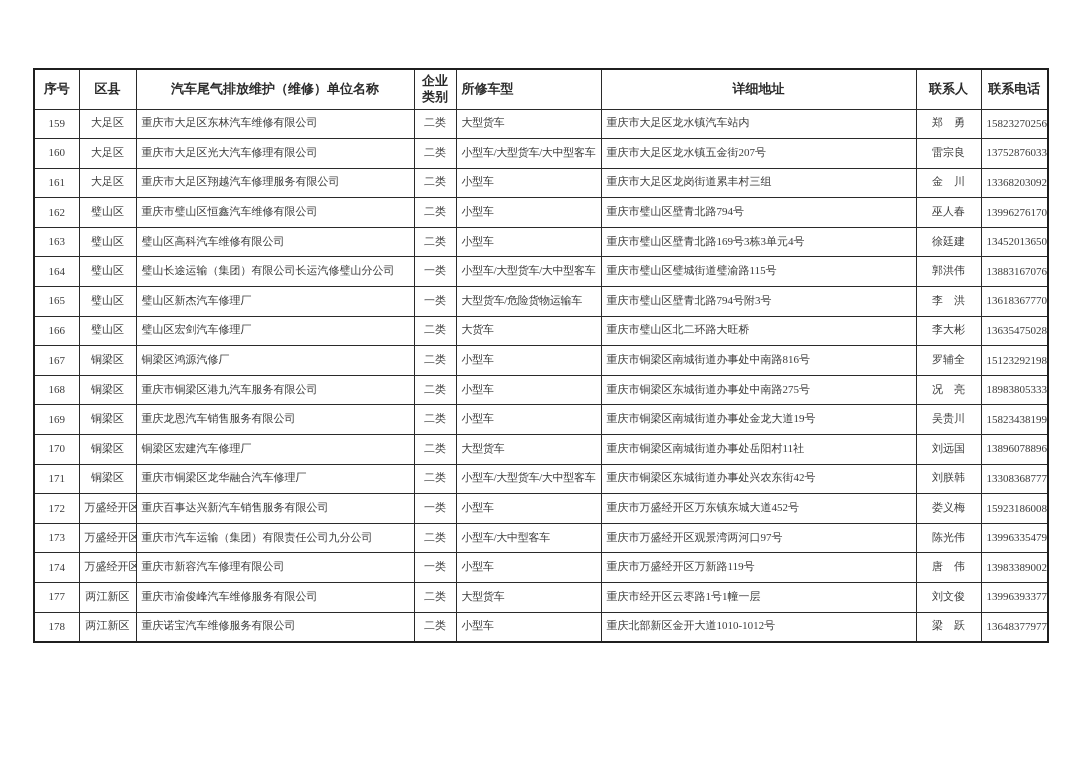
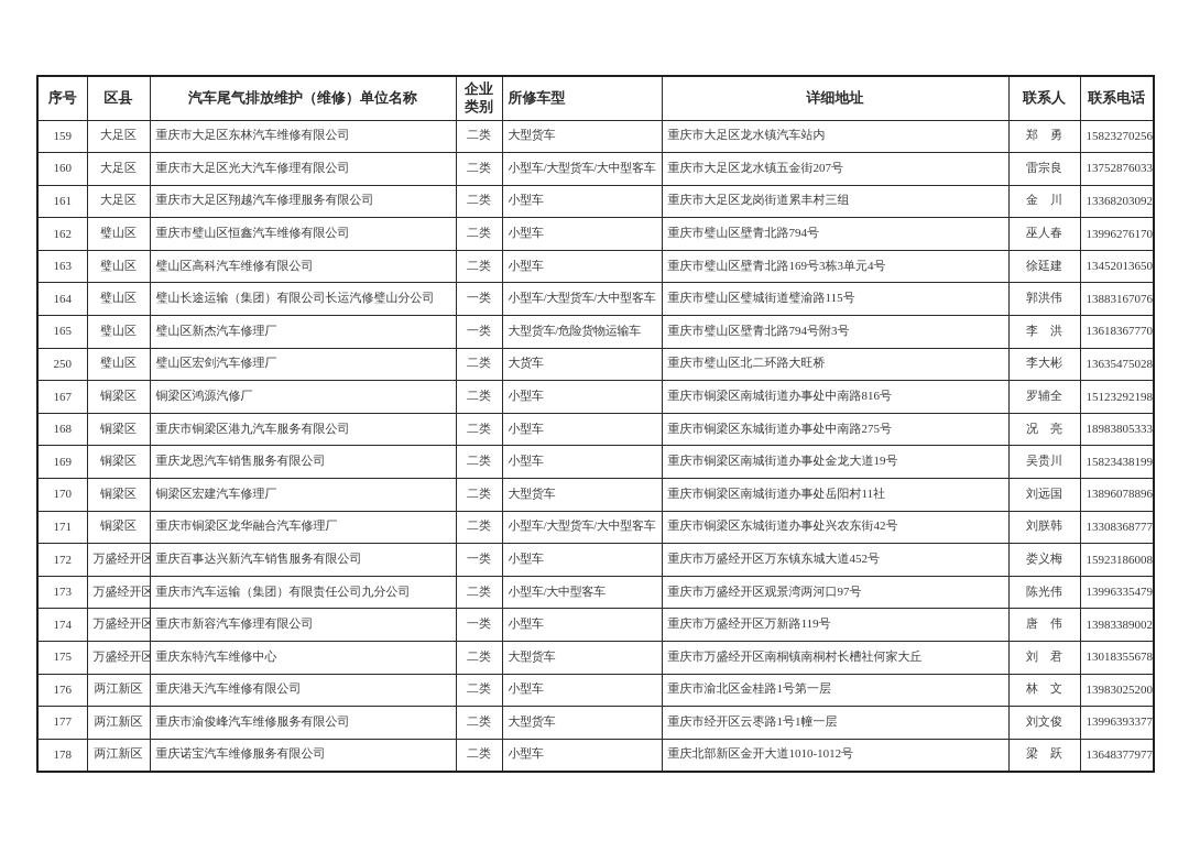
  序号	区县	汽车尾气排放维护（维修）单位名称	企业类别	所修车型	详细地址	联系人	联系电话
  159	大足区	重庆市大足区东林汽车维修有限公司	二类	大型货车	重庆市大足区龙水镇汽车站内	郑 勇	15823270256
  160	大足区	重庆市大足区光大汽车修理有限公司	二类	小型车/大型货车/大中型客车	重庆市大足区龙水镇五金街207号	雷宗良	13752876033
  161	大足区	重庆市大足区翔越汽车修理服务有限公司	二类	小型车	重庆市大足区龙岗街道累丰村三组	金 川	13368203092
  162	璧山区	重庆市璧山区恒鑫汽车维修有限公司	二类	小型车	重庆市璧山区壁青北路794号	巫人春	13996276170
  163	璧山区	璧山区高科汽车维修有限公司	二类	小型车	重庆市璧山区壁青北路169号3栋3单元4号	徐廷建	13452013650
  164	璧山区	璧山长途运输（集团）有限公司长运汽修璧山分公司	一类	小型车/大型货车/大中型客车	重庆市璧山区璧城街道璧渝路115号	郭洪伟	13883167076
  165	璧山区	璧山区新杰汽车修理厂	一类	大型货车/危险货物运输车	重庆市璧山区壁青北路794号附3号	李 洪	13618367770
- 166	璧山区	璧山区宏剑汽车修理厂	二类	大货车	重庆市璧山区北二环路大旺桥	李大彬	13635475028
+ 250	璧山区	璧山区宏剑汽车修理厂	二类	大货车	重庆市璧山区北二环路大旺桥	李大彬	13635475028
  167	铜梁区	铜梁区鸿源汽修厂	二类	小型车	重庆市铜梁区南城街道办事处中南路816号	罗辅全	15123292198
  168	铜梁区	重庆市铜梁区港九汽车服务有限公司	二类	小型车	重庆市铜梁区东城街道办事处中南路275号	况 亮	18983805333
  169	铜梁区	重庆龙恩汽车销售服务有限公司	二类	小型车	重庆市铜梁区南城街道办事处金龙大道19号	吴贵川	15823438199
  170	铜梁区	铜梁区宏建汽车修理厂	二类	大型货车	重庆市铜梁区南城街道办事处岳阳村11社	刘远国	13896078896
  171	铜梁区	重庆市铜梁区龙华融合汽车修理厂	二类	小型车/大型货车/大中型客车	重庆市铜梁区东城街道办事处兴农东街42号	刘朕韩	13308368777
  172	万盛经开区	重庆百事达兴新汽车销售服务有限公司	一类	小型车	重庆市万盛经开区万东镇东城大道452号	娄义梅	15923186008
  173	万盛经开区	重庆市汽车运输（集团）有限责任公司九分公司	二类	小型车/大中型客车	重庆市万盛经开区观景湾两河口97号	陈光伟	13996335479
  174	万盛经开区	重庆市新容汽车修理有限公司	一类	小型车	重庆市万盛经开区万新路119号	唐 伟	13983389002
+ 175	万盛经开区	重庆东特汽车维修中心	二类	大型货车	重庆市万盛经开区南桐镇南桐村长槽社何家大丘	刘 君	13018355678
+ 176	两江新区	重庆港天汽车维修有限公司	二类	小型车	重庆市渝北区金桂路1号第一层	林 文	13983025200
  177	两江新区	重庆市渝俊峰汽车维修服务有限公司	二类	大型货车	重庆市经开区云枣路1号1幢一层	刘文俊	13996393377
  178	两江新区	重庆诺宝汽车维修服务有限公司	二类	小型车	重庆北部新区金开大道1010-1012号	梁 跃	13648377977
